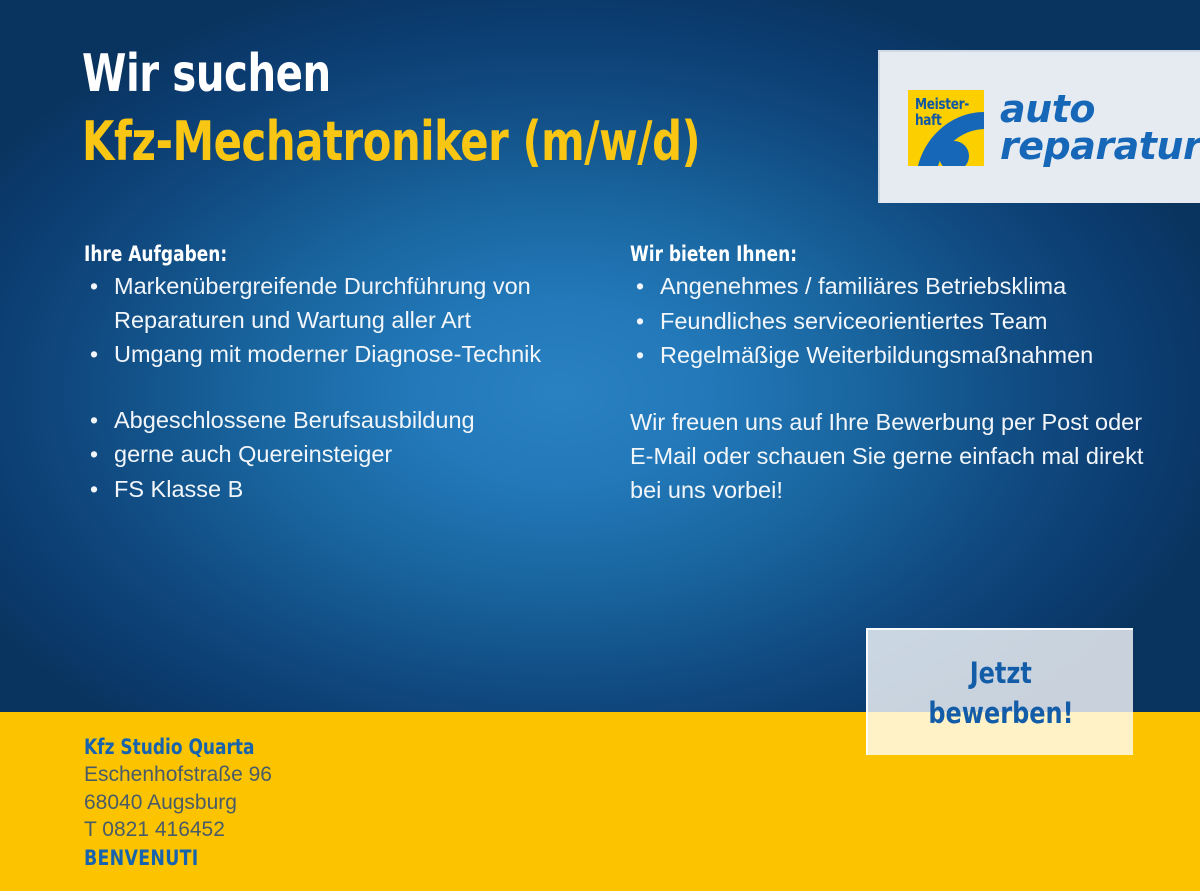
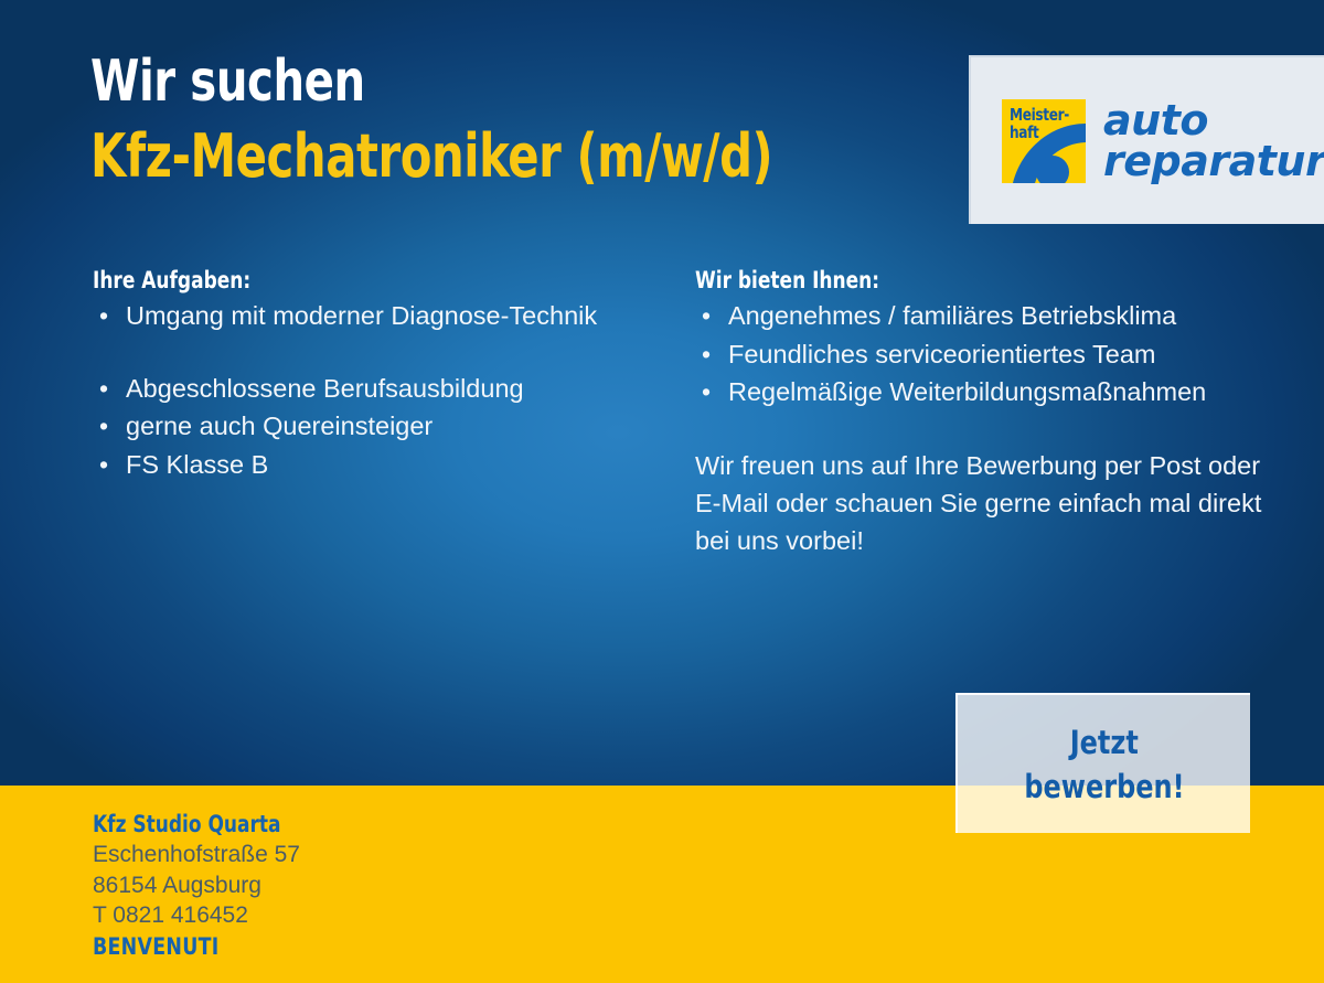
  Wir suchen
  Kfz-Mechatroniker (m/w/d)
  Meister-
  haft
  auto
  reparatur
  Ihre Aufgaben:
- Markenübergreifende Durchführung von Reparaturen und Wartung aller Art
  Umgang mit moderner Diagnose-Technik
  Abgeschlossene Berufsausbildung
  gerne auch Quereinsteiger
  FS Klasse B
  Wir bieten Ihnen:
  Angenehmes / familiäres Betriebsklima
  Feundliches serviceorientiertes Team
  Regelmäßige Weiterbildungsmaßnahmen
  Wir freuen uns auf Ihre Bewerbung per Post oder E-Mail oder schauen Sie gerne einfach mal direkt bei uns vorbei!
  Jetzt
  bewerben!
  Kfz Studio Quarta
- Eschenhofstraße 96
+ Eschenhofstraße 57
- 68040 Augsburg
+ 86154 Augsburg
  T 0821 416452
  BENVENUTI
